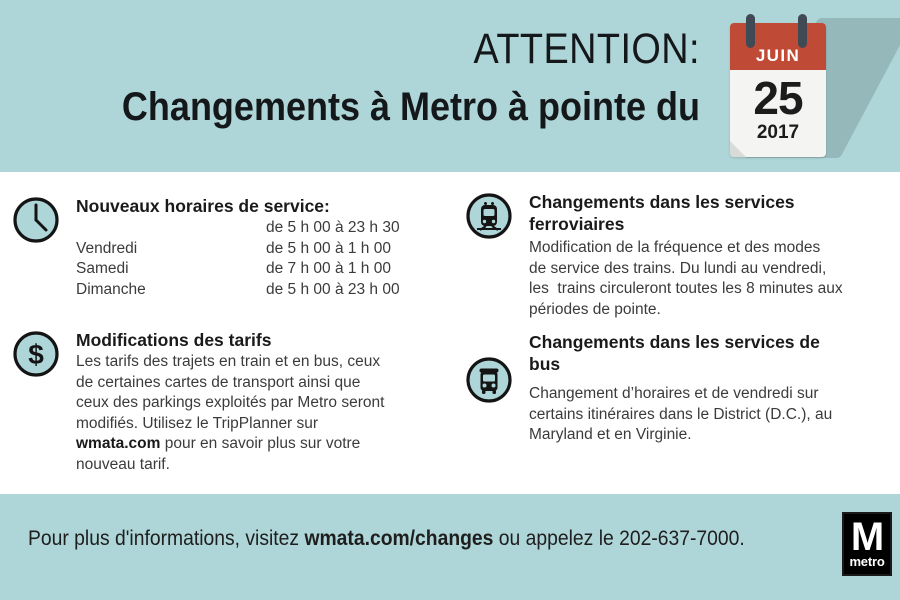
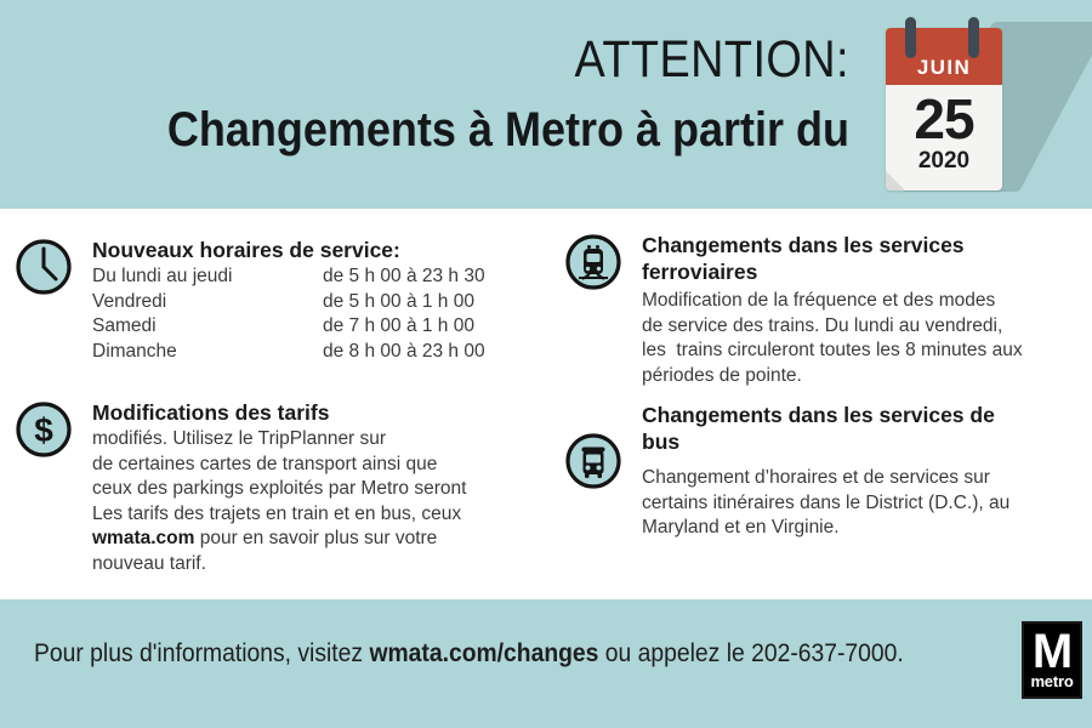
  ATTENTION:
- Changements à Metro à pointe du
+ Changements à Metro à partir du
  JUIN
  25
- 2017
+ 2020
  Nouveaux horaires de service:
+ Du lundi au jeudi
  de 5 h 00 à 23 h 30
  Vendredi
  de 5 h 00 à 1 h 00
  Samedi
  de 7 h 00 à 1 h 00
  Dimanche
- de 5 h 00 à 23 h 00
+ de 8 h 00 à 23 h 00
  $
  Modifications des tarifs
- Les tarifs des trajets en train et en bus, ceux
+ modifiés. Utilisez le TripPlanner sur
  de certaines cartes de transport ainsi que
  ceux des parkings exploités par Metro seront
- modifiés. Utilisez le TripPlanner sur
+ Les tarifs des trajets en train et en bus, ceux
  wmata.com pour en savoir plus sur votre
  nouveau tarif.
  Changements dans les services
  ferroviaires
  Modification de la fréquence et des modes
  de service des trains. Du lundi au vendredi,
  les trains circuleront toutes les 8 minutes aux
  périodes de pointe.
  Changements dans les services de
  bus
- Changement d’horaires et de vendredi sur
+ Changement d’horaires et de services sur
  certains itinéraires dans le District (D.C.), au
  Maryland et en Virginie.
  Pour plus d'informations, visitez wmata.com/changes ou appelez le 202-637-7000.
  M
  metro
